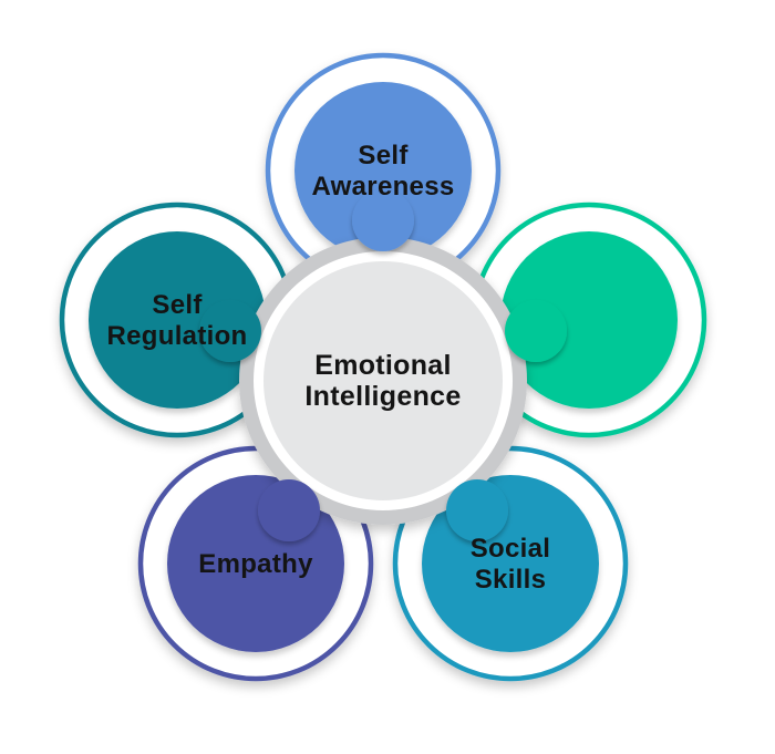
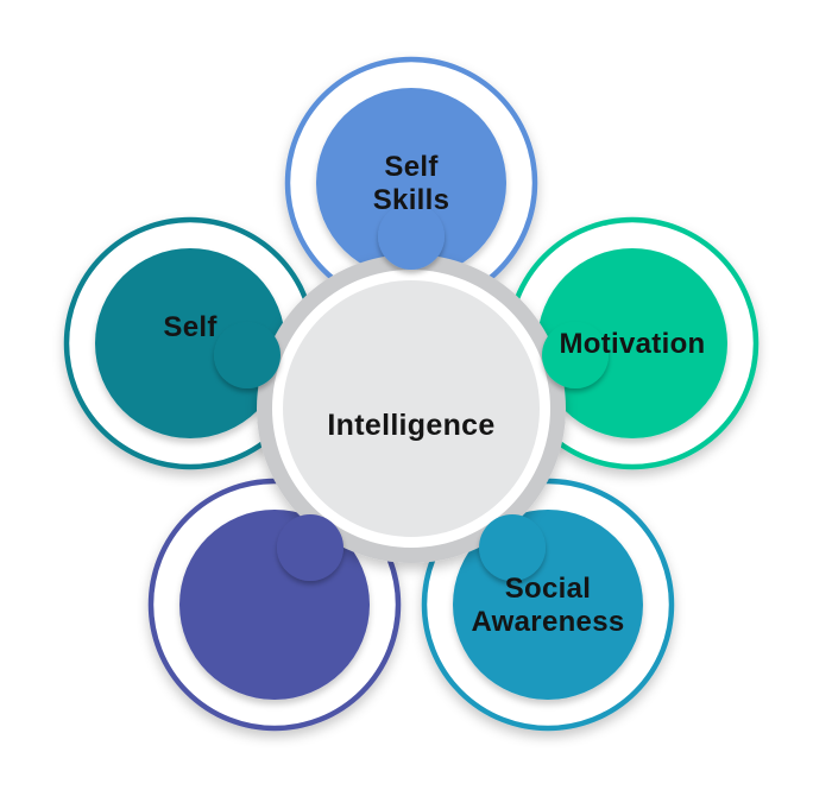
  Self
- Awareness
+ Skills
+ Motivation
  Social
- Skills
+ Awareness
- Empathy
  Self
- Regulation
- Emotional
  Intelligence
